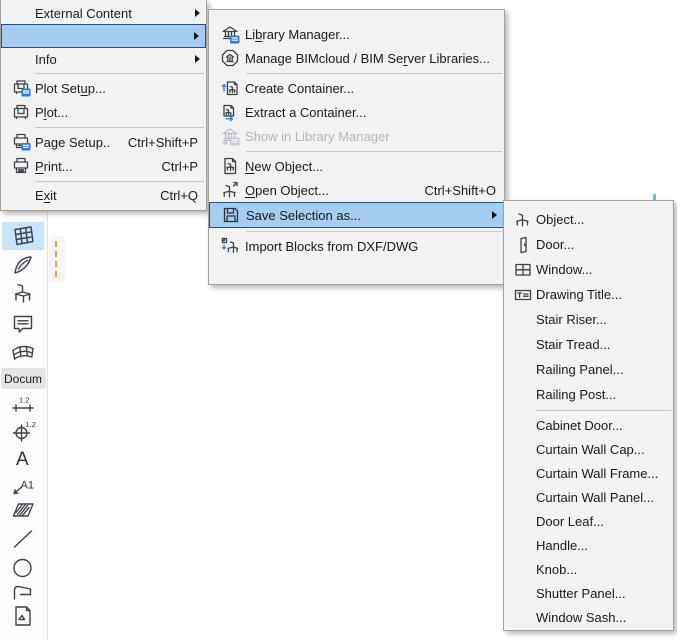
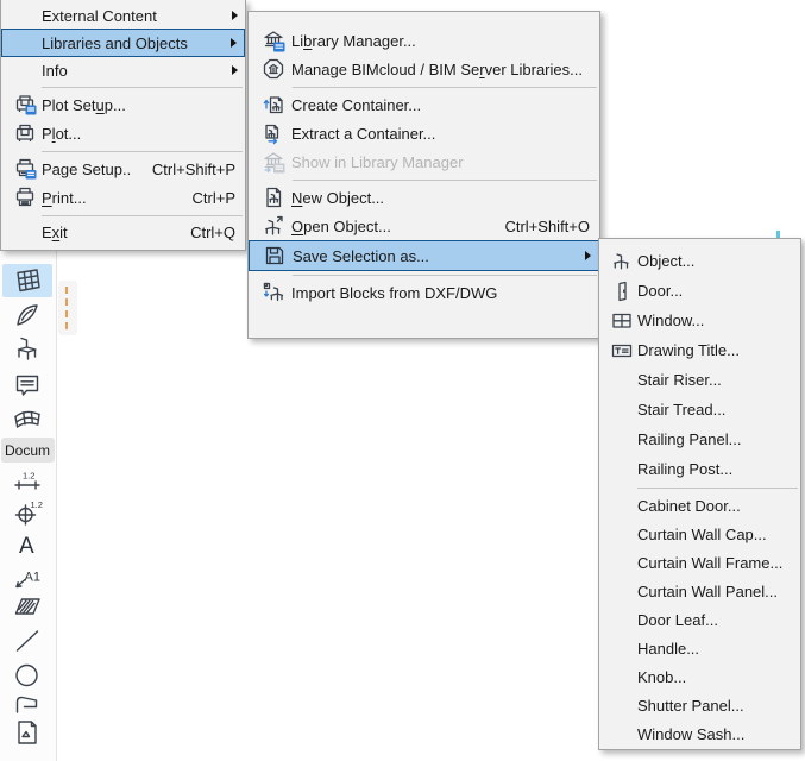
  Docum
  1.2
  1.2
  A
  A1
  External Content
+ Libraries and Objects
  Info
  Plot Setup...
  Plot...
  Page Setup..
  Ctrl+Shift+P
  Print...
  Ctrl+P
  Exit
  Ctrl+Q
  Library Manager...
  Manage BIMcloud / BIM Server Libraries...
  Create Container...
  Extract a Container...
  Show in Library Manager
  New Object...
  Open Object...
  Ctrl+Shift+O
  Save Selection as...
  Import Blocks from DXF/DWG
  Object...
  Door...
  Window...
  Drawing Title...
  Stair Riser...
  Stair Tread...
  Railing Panel...
  Railing Post...
  Cabinet Door...
  Curtain Wall Cap...
  Curtain Wall Frame...
  Curtain Wall Panel...
  Door Leaf...
  Handle...
  Knob...
  Shutter Panel...
  Window Sash...
